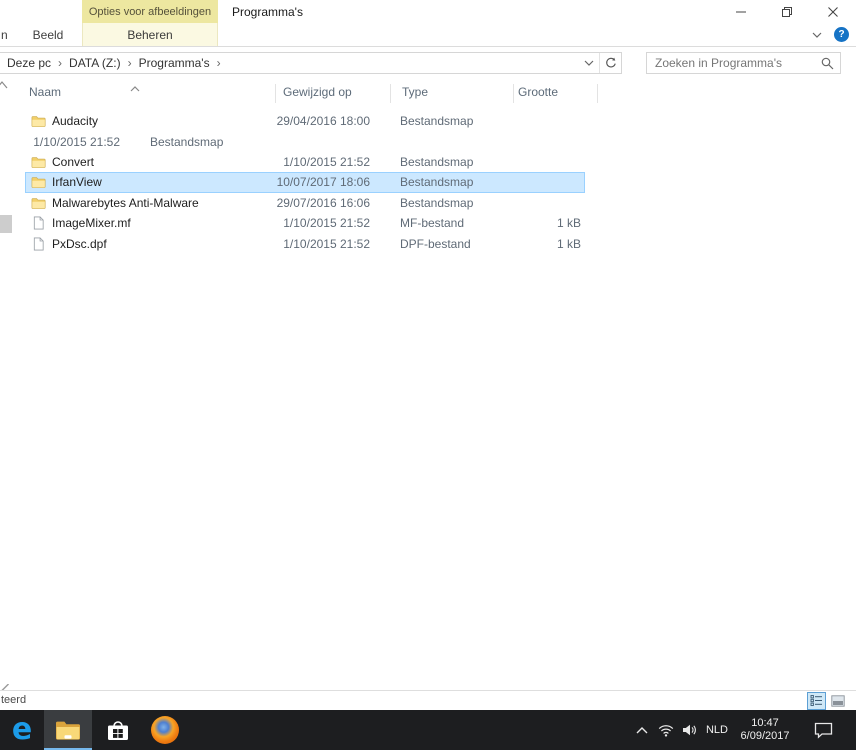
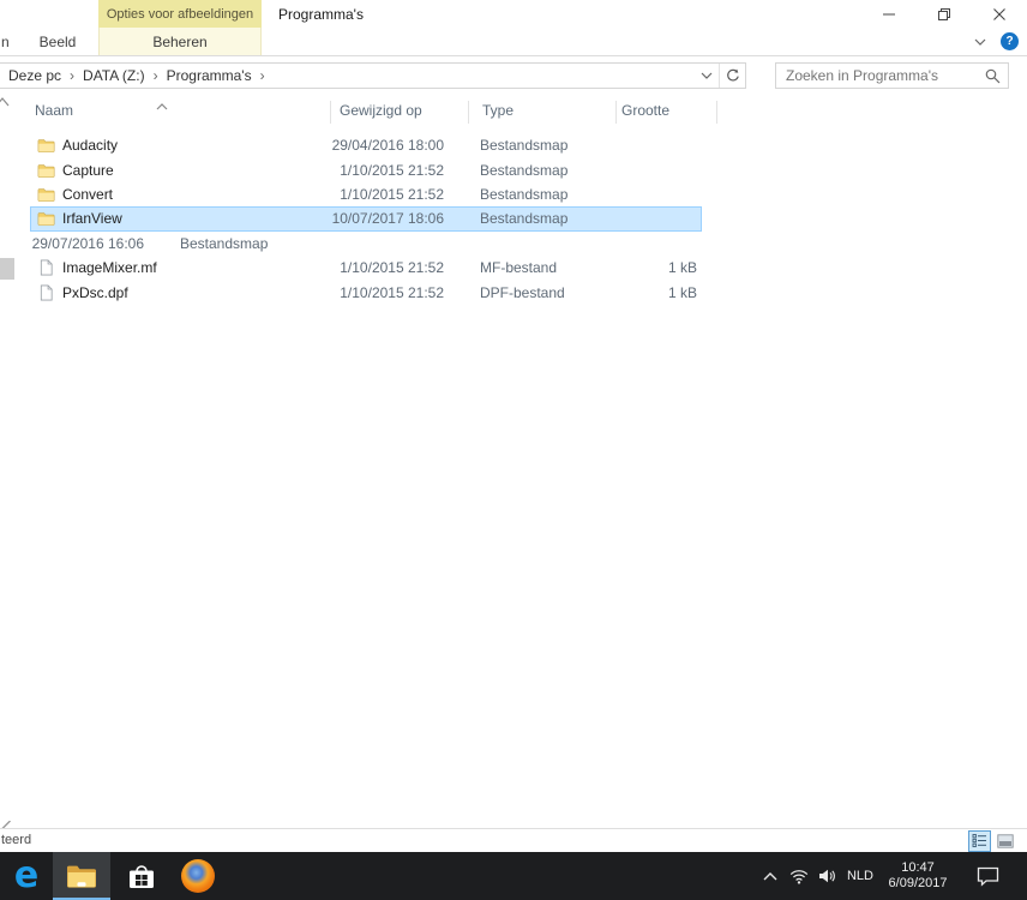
  Opties voor afbeeldingen
  Programma's
  n
  Beeld
  Beheren
  ?
  Deze pc
  ›
  DATA (Z:)
  ›
  Programma's
  ›
  Zoeken in Programma's
  Naam
  Gewijzigd op
  Type
  Grootte
  Audacity
  29/04/2016 18:00
  Bestandsmap
+ Capture
  1/10/2015 21:52
  Bestandsmap
  Convert
  1/10/2015 21:52
  Bestandsmap
  IrfanView
  10/07/2017 18:06
  Bestandsmap
- Malwarebytes Anti-Malware
  29/07/2016 16:06
  Bestandsmap
  ImageMixer.mf
  1/10/2015 21:52
  MF-bestand
  1 kB
  PxDsc.dpf
  1/10/2015 21:52
  DPF-bestand
  1 kB
  teerd
  e
  NLD
  10:47
  6/09/2017
